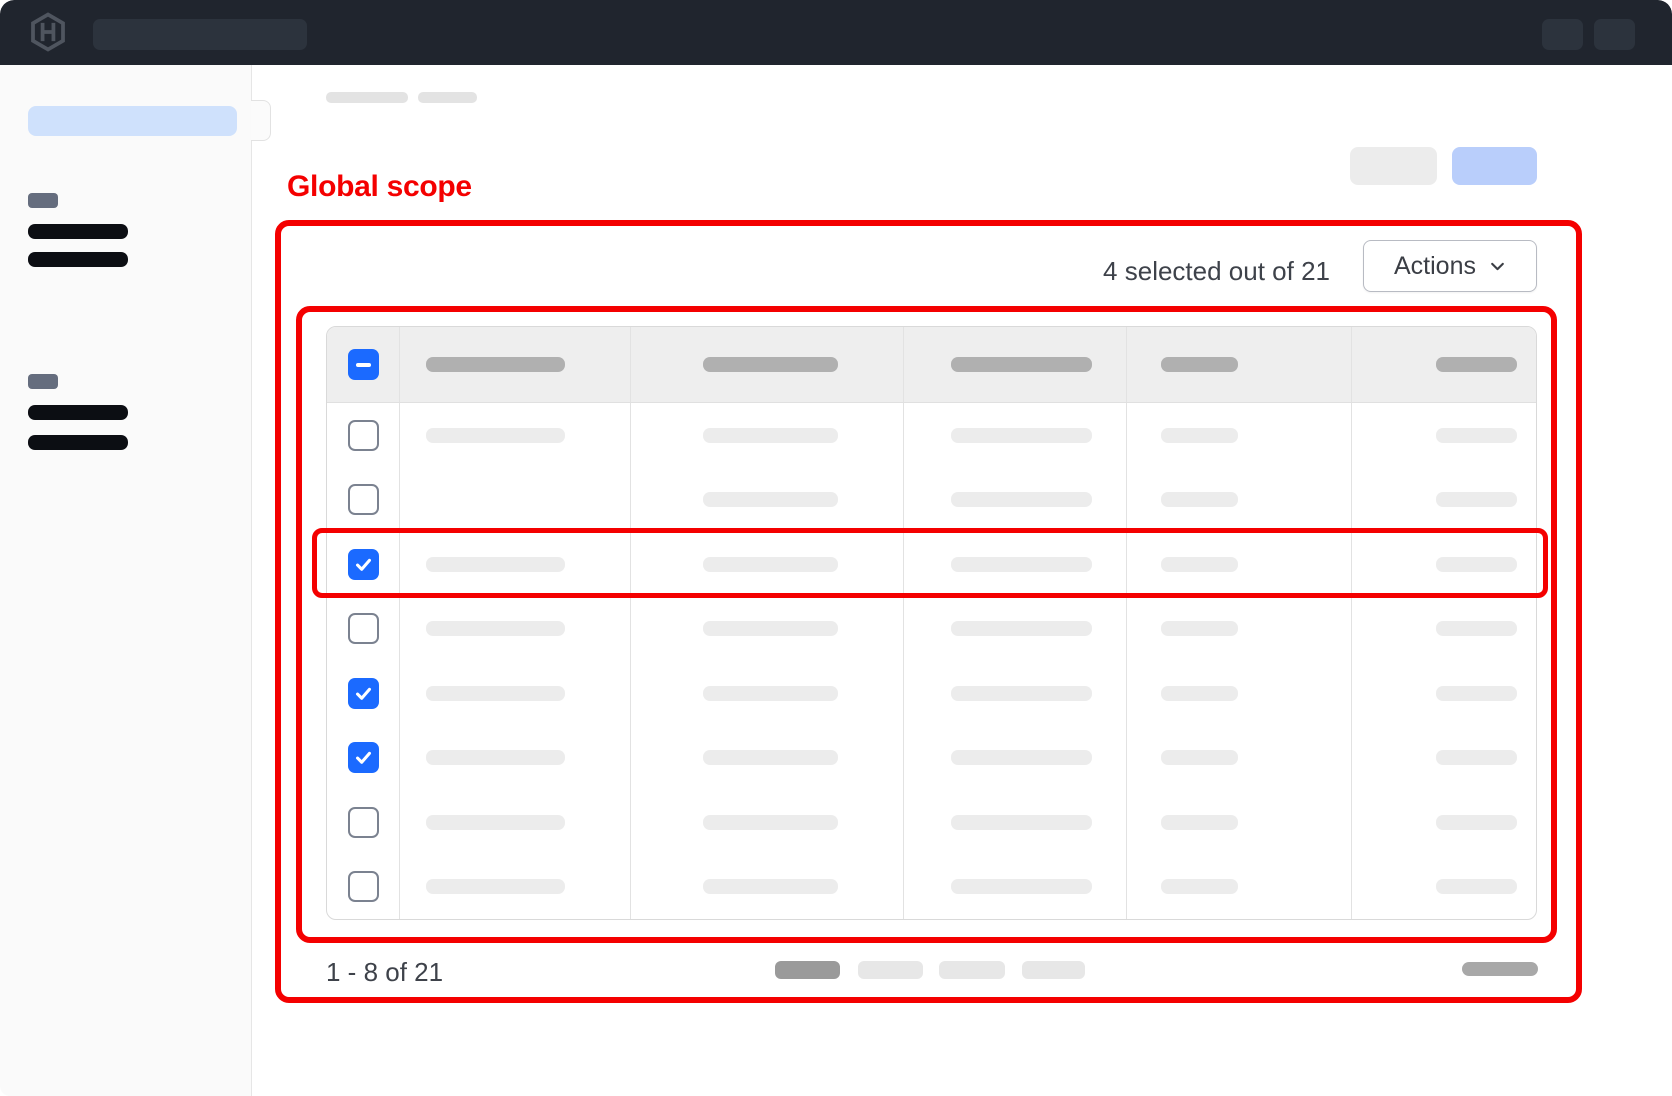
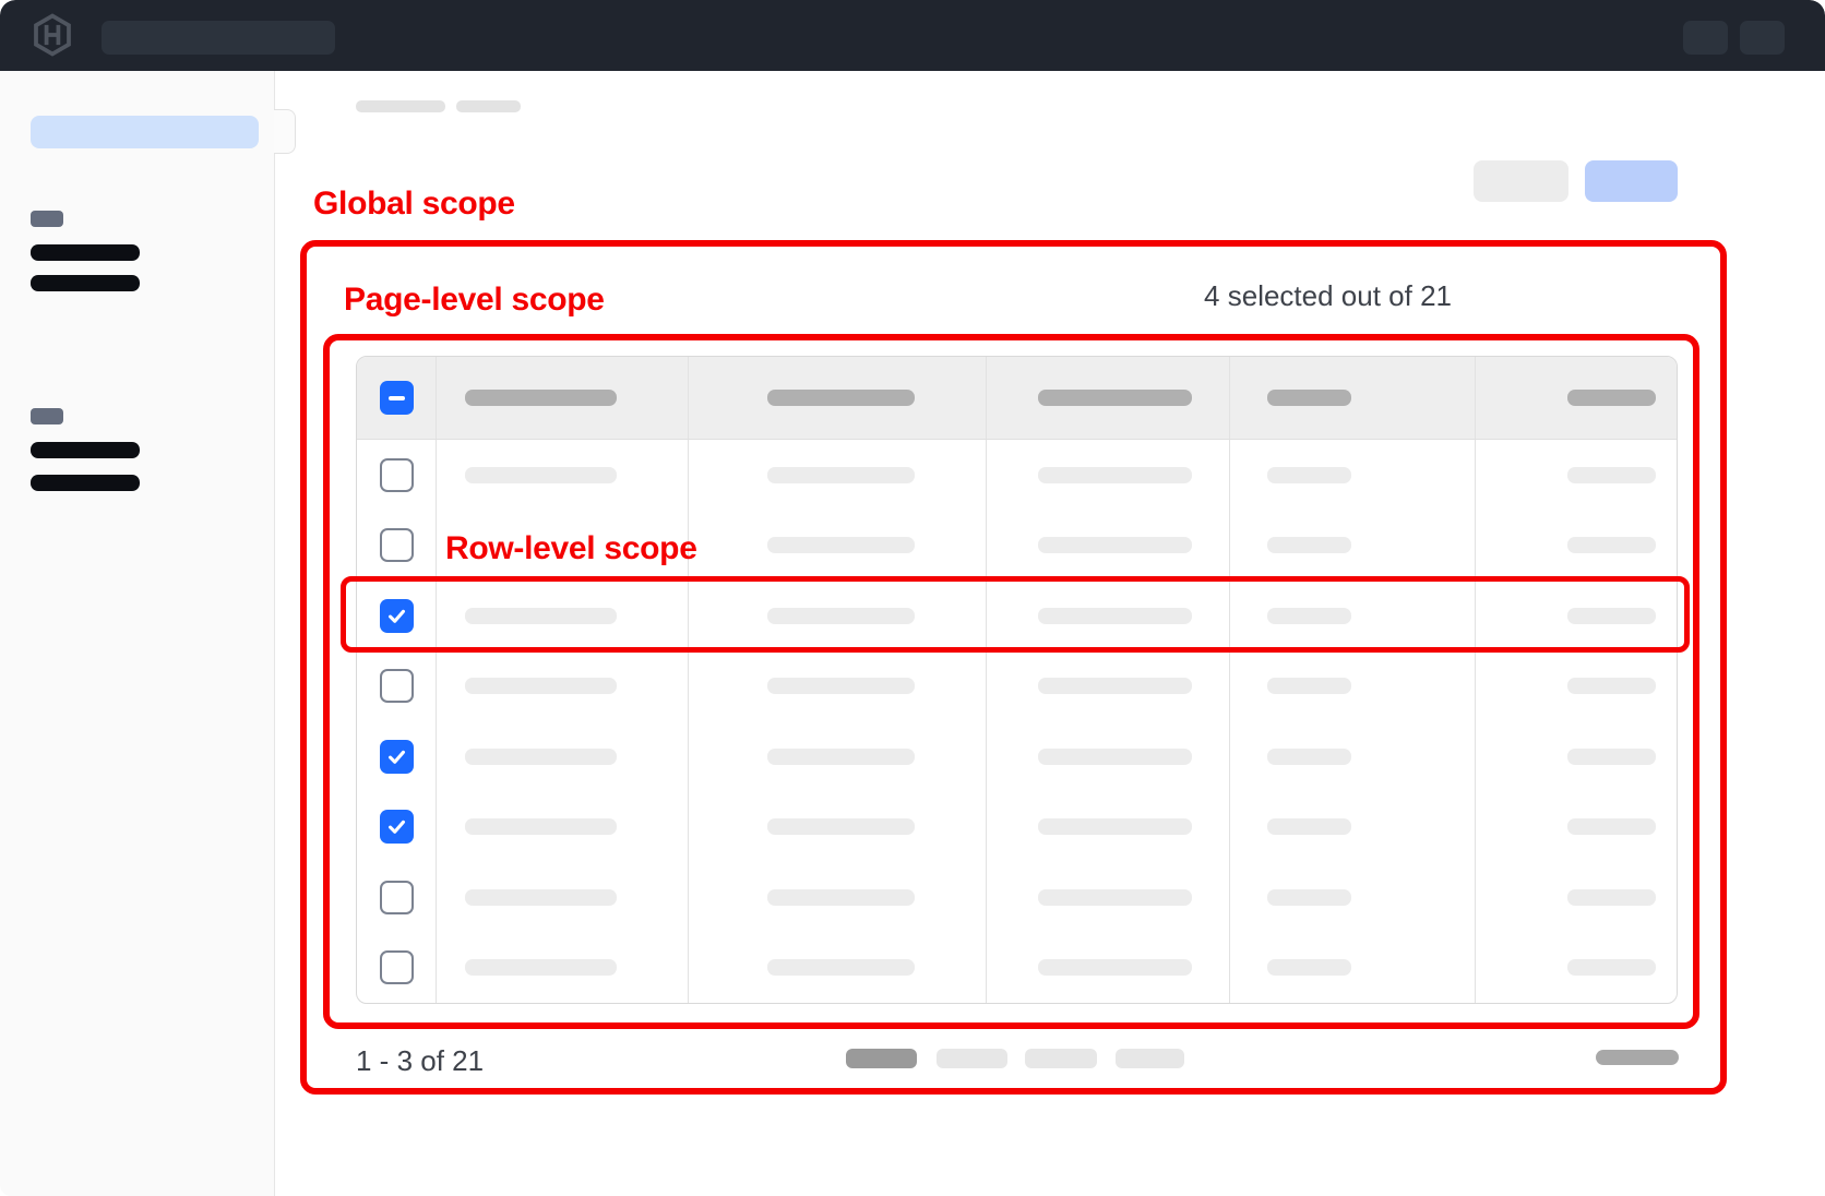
  Global scope
+ Page-level scope
+ Row-level scope
  4 selected out of 21
- Actions
- 1 - 8 of 21
+ 1 - 3 of 21
